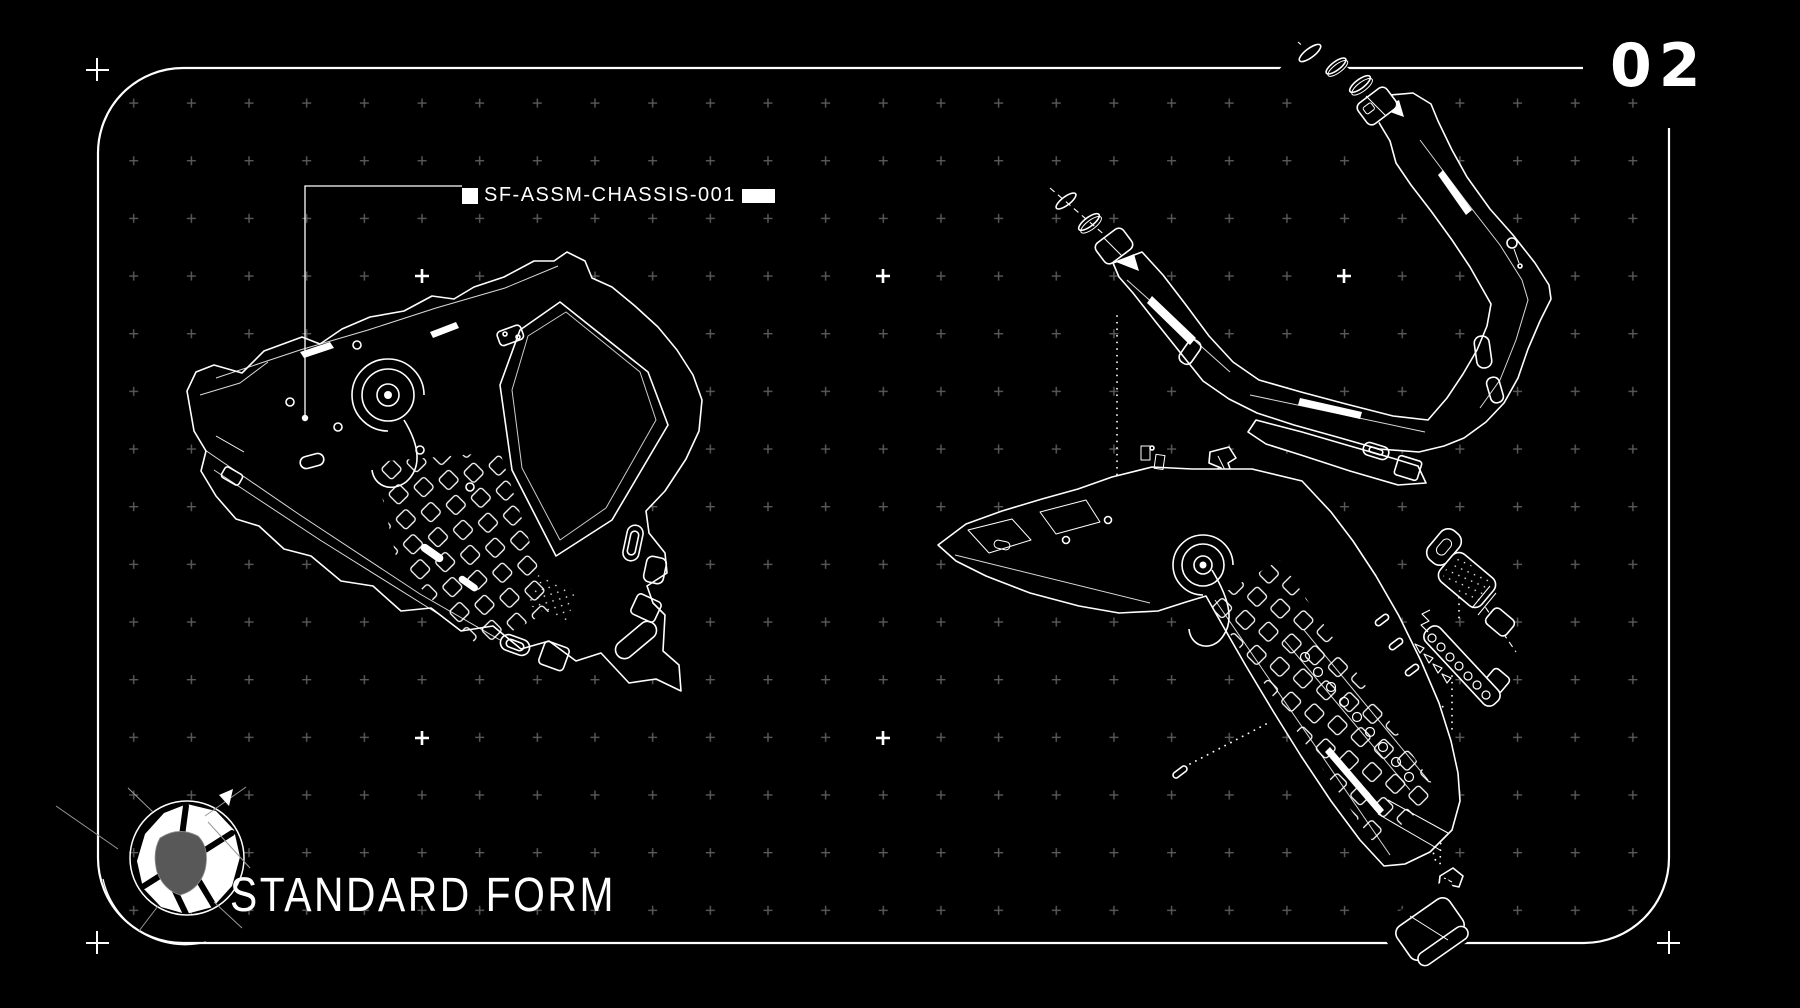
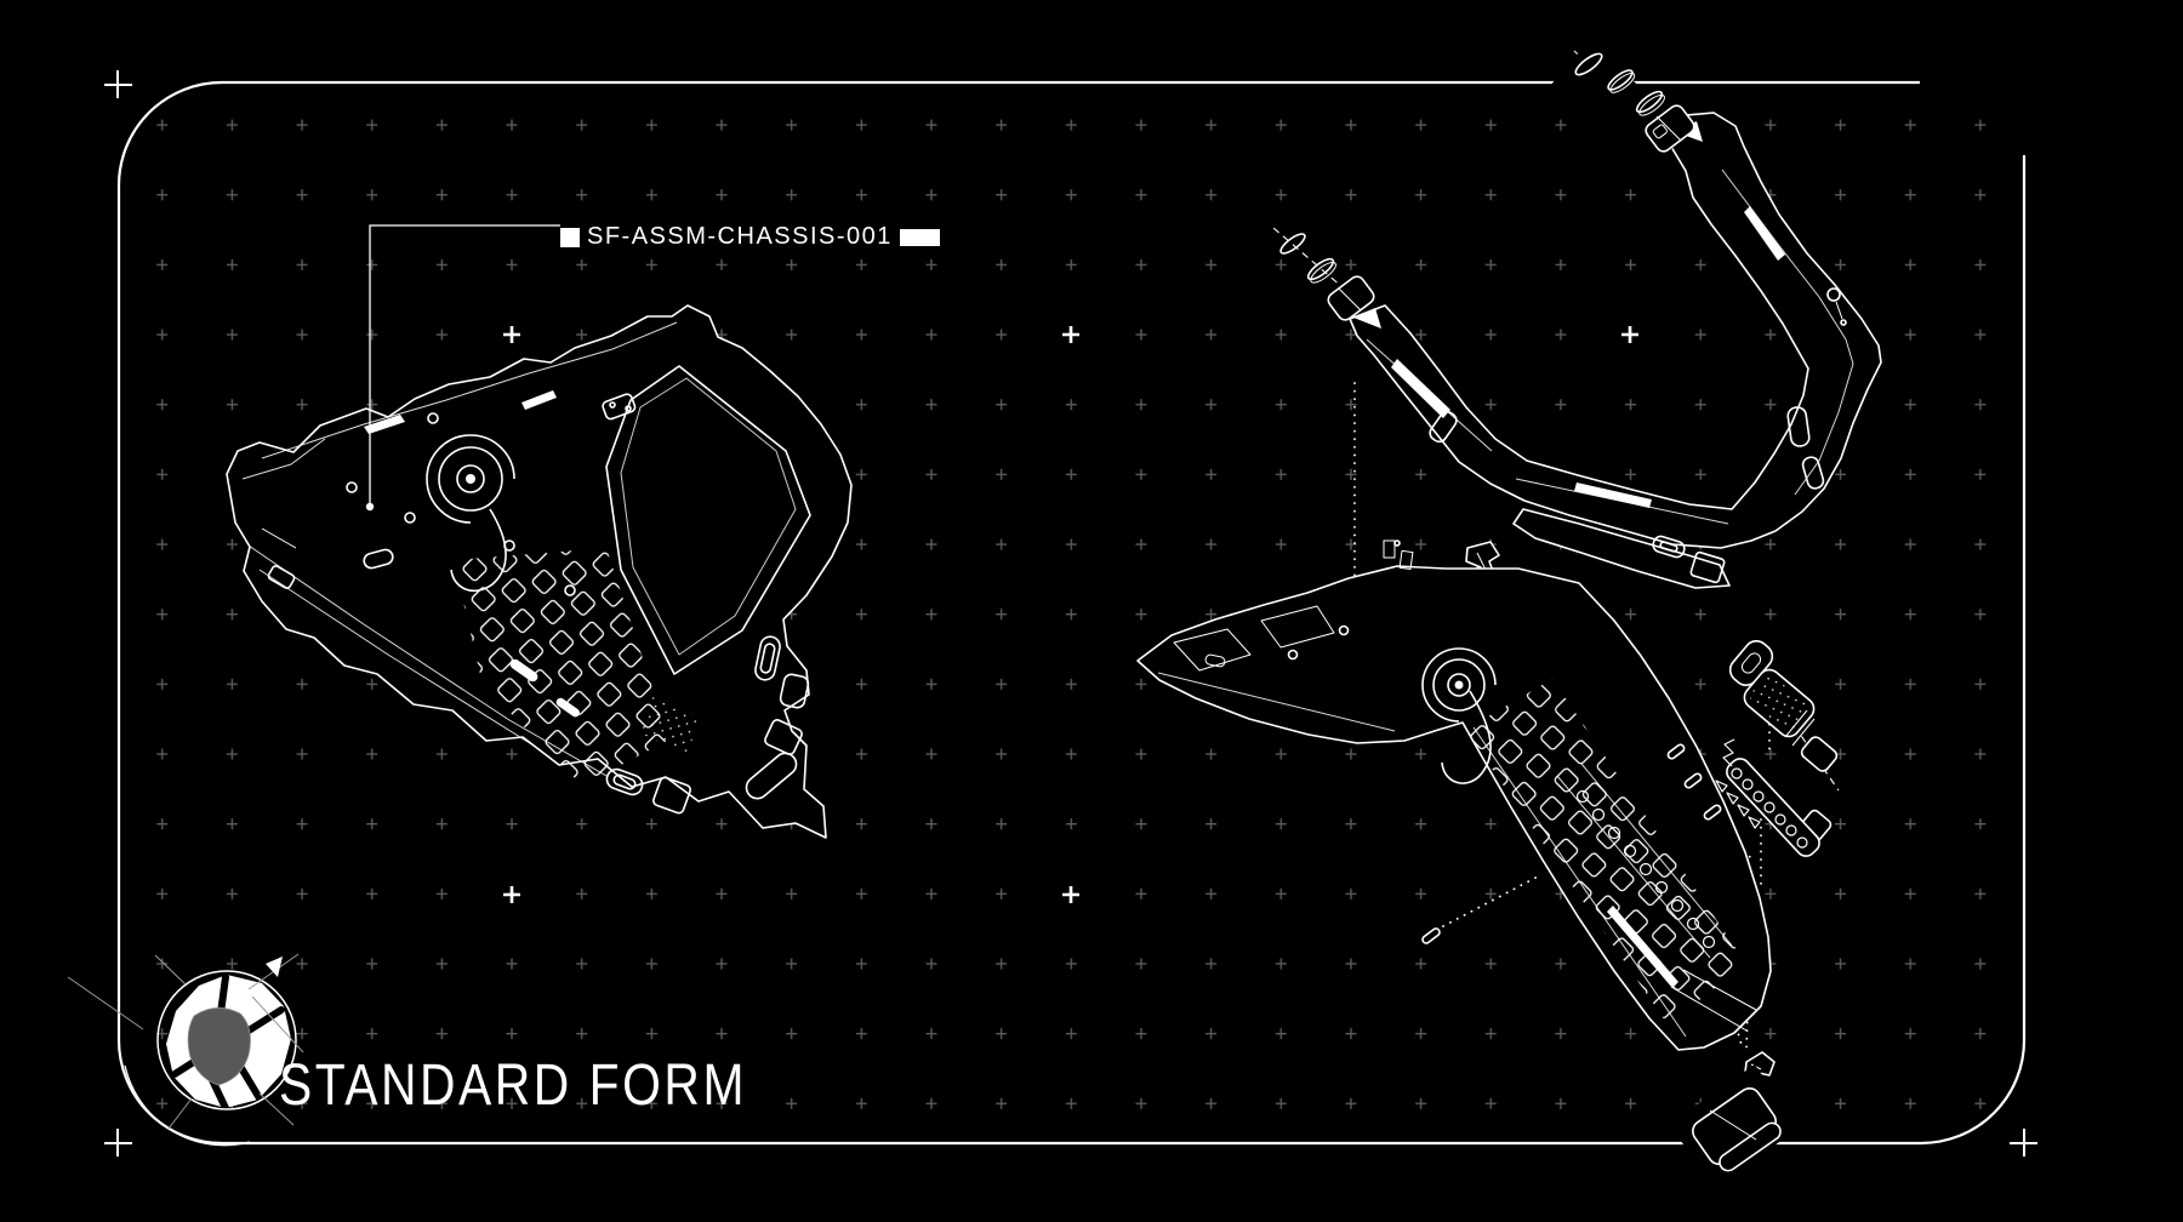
- 02
  SF-ASSM-CHASSIS-001
  STANDARD FORM
